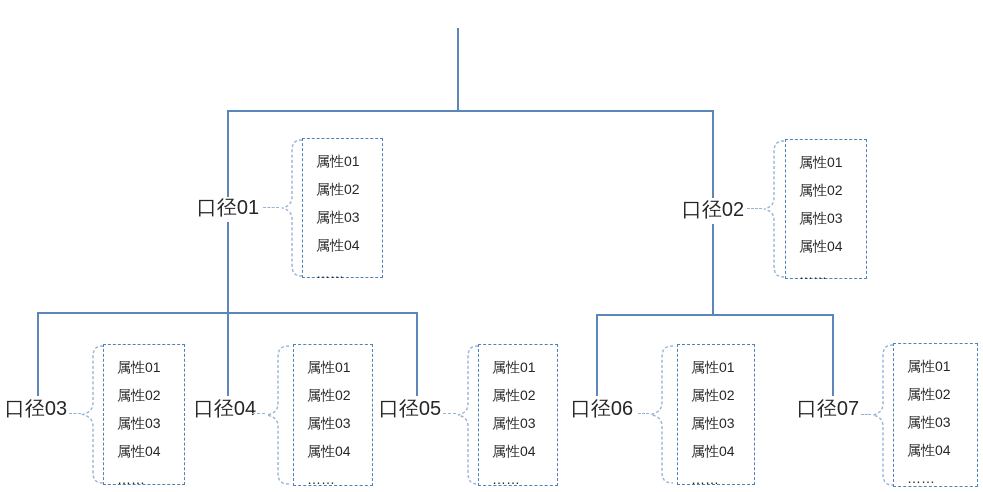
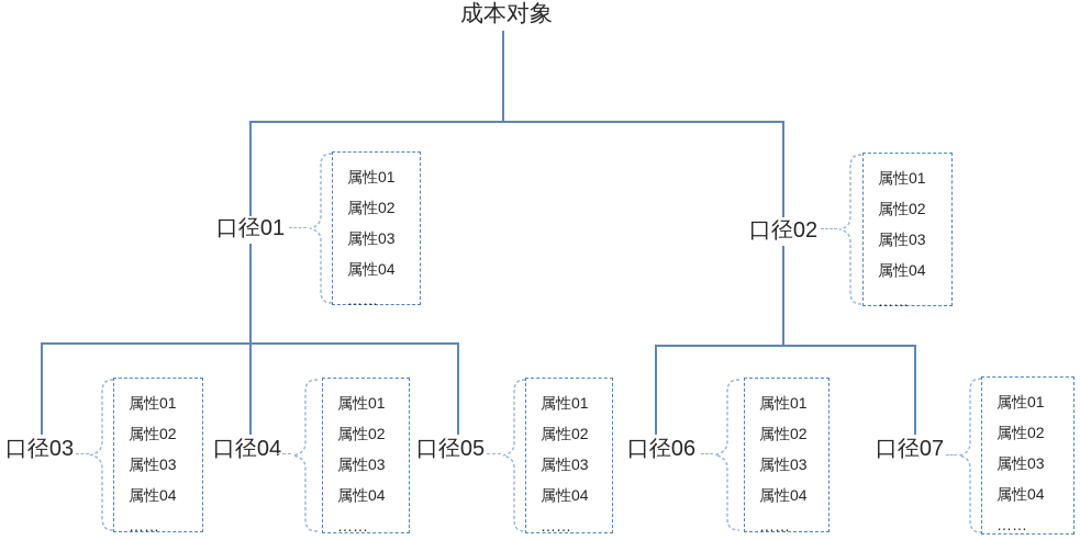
+ 成本对象
  口径01
  口径02
  口径03
  口径04
  口径05
  口径06
  口径07
  属性01
  属性02
  属性03
  属性04
  ……
  属性01
  属性02
  属性03
  属性04
  ……
  属性01
  属性02
  属性03
  属性04
  ……
  属性01
  属性02
  属性03
  属性04
  ……
  属性01
  属性02
  属性03
  属性04
  ……
  属性01
  属性02
  属性03
  属性04
  ……
  属性01
  属性02
  属性03
  属性04
  ……
